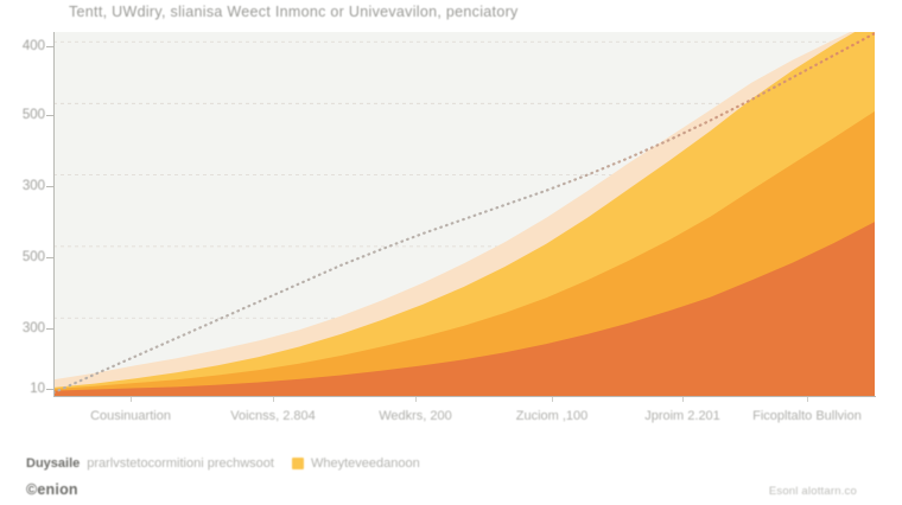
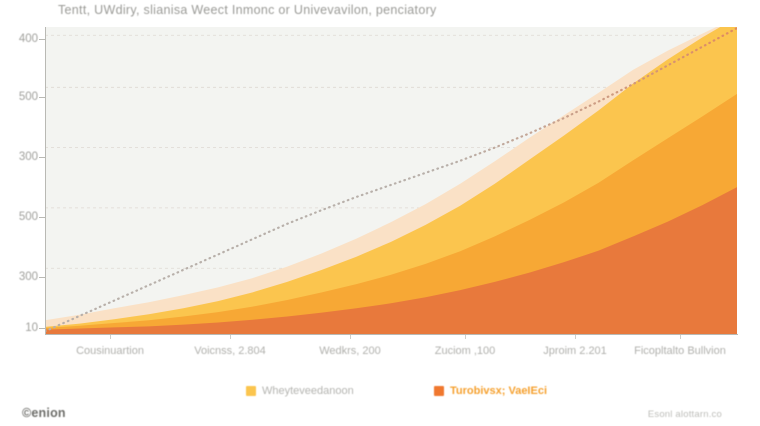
  Tentt, UWdiry, slianisa Weect Inmonc or Univevavilon, penciatory
  400
  500
  300
  500
  300
  10
  Cousinuartion
  Voicnss, 2.804
  Wedkrs, 200
  Zuciom ,100
  Jproim 2.201
  Ficopltalto Bullvion
- Duysaile
- prarlvstetocormitioni prechwsoot
  Wheyteveedanoon
+ Turobivsx; VaeIEci
  ©enion
  Esonl alottarn.co
